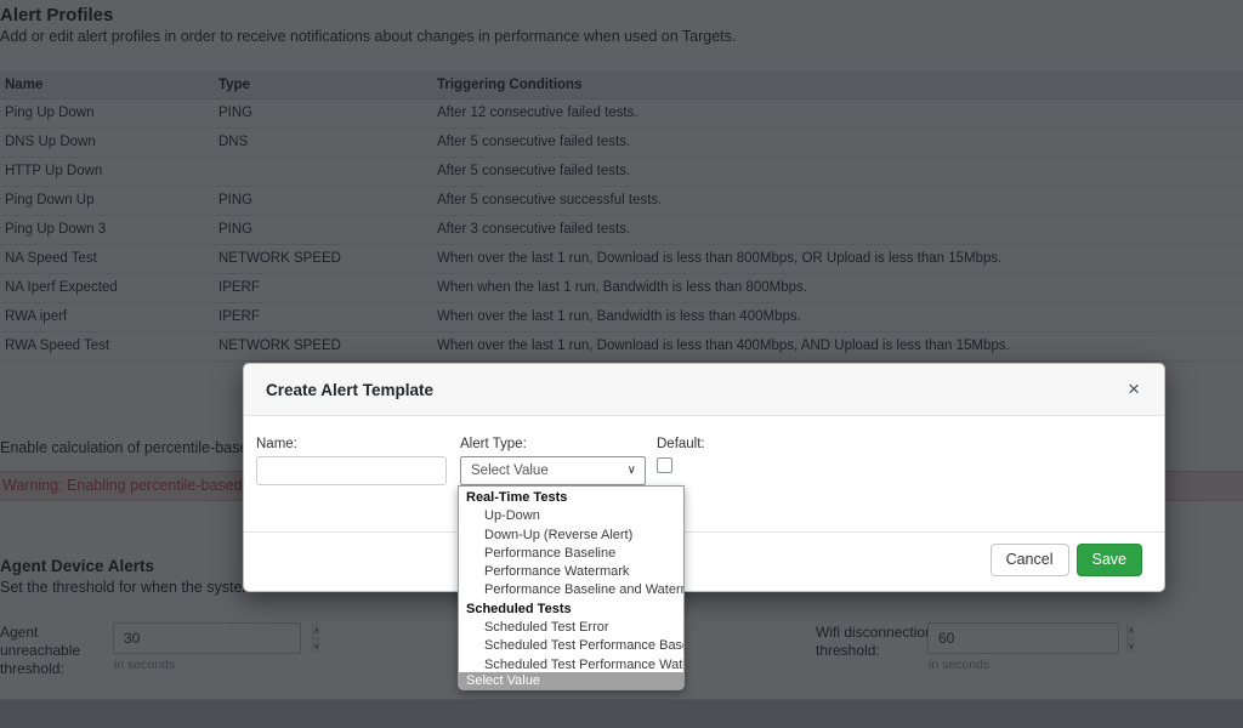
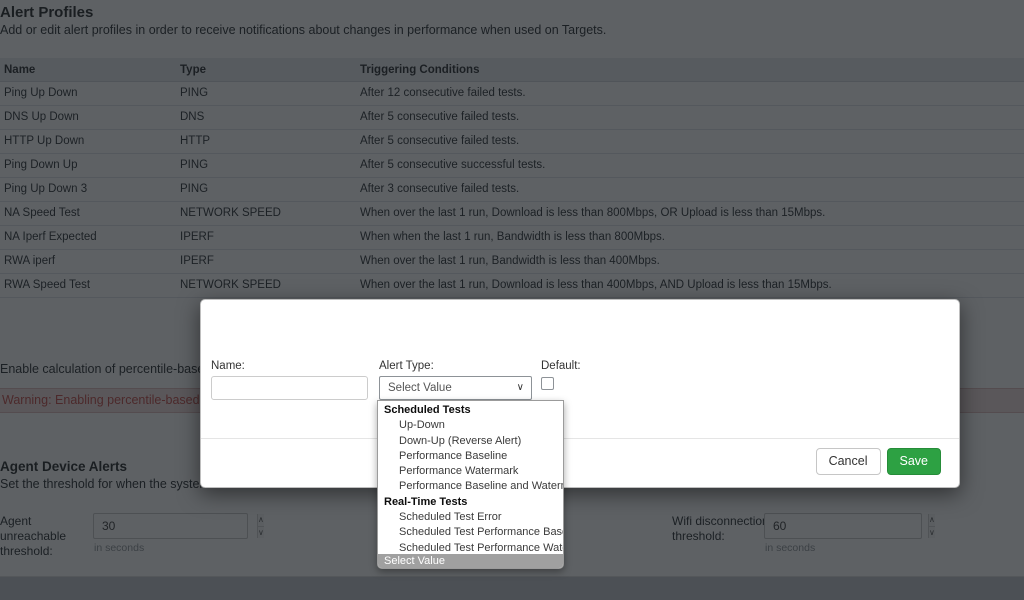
  Alert Profiles
  Add or edit alert profiles in order to receive notifications about changes in performance when used on Targets.
  Name
  Type
  Triggering Conditions
  Ping Up Down
  PING
  After 12 consecutive failed tests.
  DNS Up Down
  DNS
  After 5 consecutive failed tests.
  HTTP Up Down
+ HTTP
  After 5 consecutive failed tests.
  Ping Down Up
  PING
  After 5 consecutive successful tests.
  Ping Up Down 3
  PING
  After 3 consecutive failed tests.
  NA Speed Test
  NETWORK SPEED
  When over the last 1 run, Download is less than 800Mbps, OR Upload is less than 15Mbps.
  NA Iperf Expected
  IPERF
  When when the last 1 run, Bandwidth is less than 800Mbps.
  RWA iperf
  IPERF
  When over the last 1 run, Bandwidth is less than 400Mbps.
  RWA Speed Test
  NETWORK SPEED
  When over the last 1 run, Download is less than 400Mbps, AND Upload is less than 15Mbps.
  Enable calculation of percentile-bas
  Warning: Enabling percentile-based
  Agent Device Alerts
  Set the threshold for when the syste
  Agent unreachable threshold:
  30
  ∧
  ∨
  in seconds
  Wifi disconnectio threshold:
  60
  ∧
  ∨
  in seconds
- Create Alert Template
- ×
  Name:
  Alert Type:
  Select Value
  ∨
  Default:
  Cancel
  Save
- Real-Time Tests
+ Scheduled Tests
  Up-Down
  Down-Up (Reverse Alert)
  Performance Baseline
  Performance Watermark
  Performance Baseline and Water
- Scheduled Tests
+ Real-Time Tests
  Scheduled Test Error
  Scheduled Test Performance Bas
  Scheduled Test Performance Wat
  Select Value
